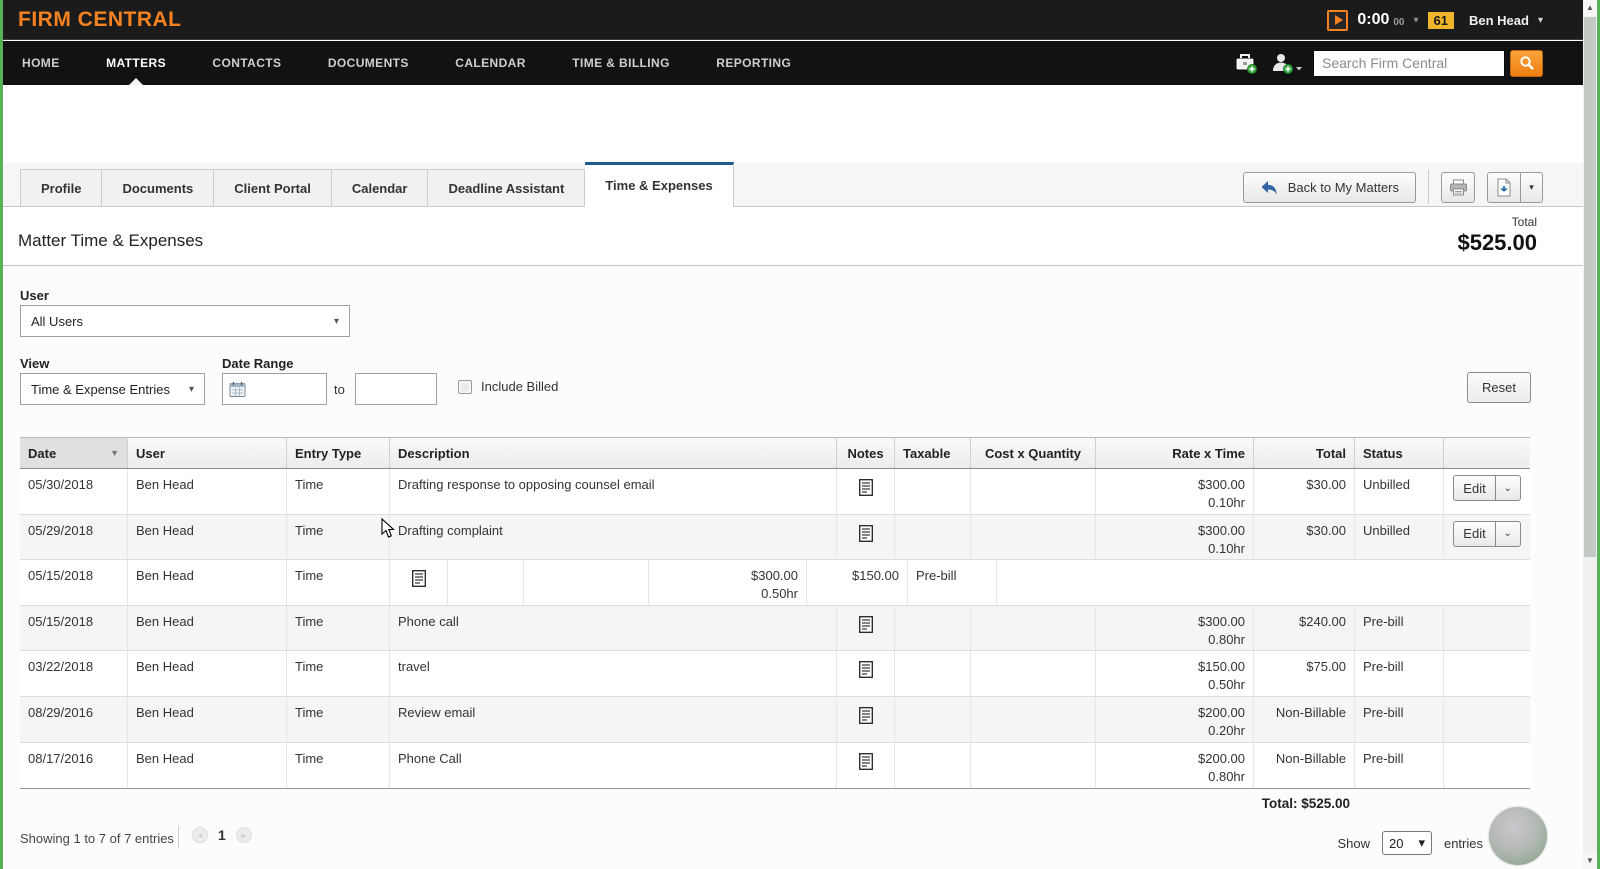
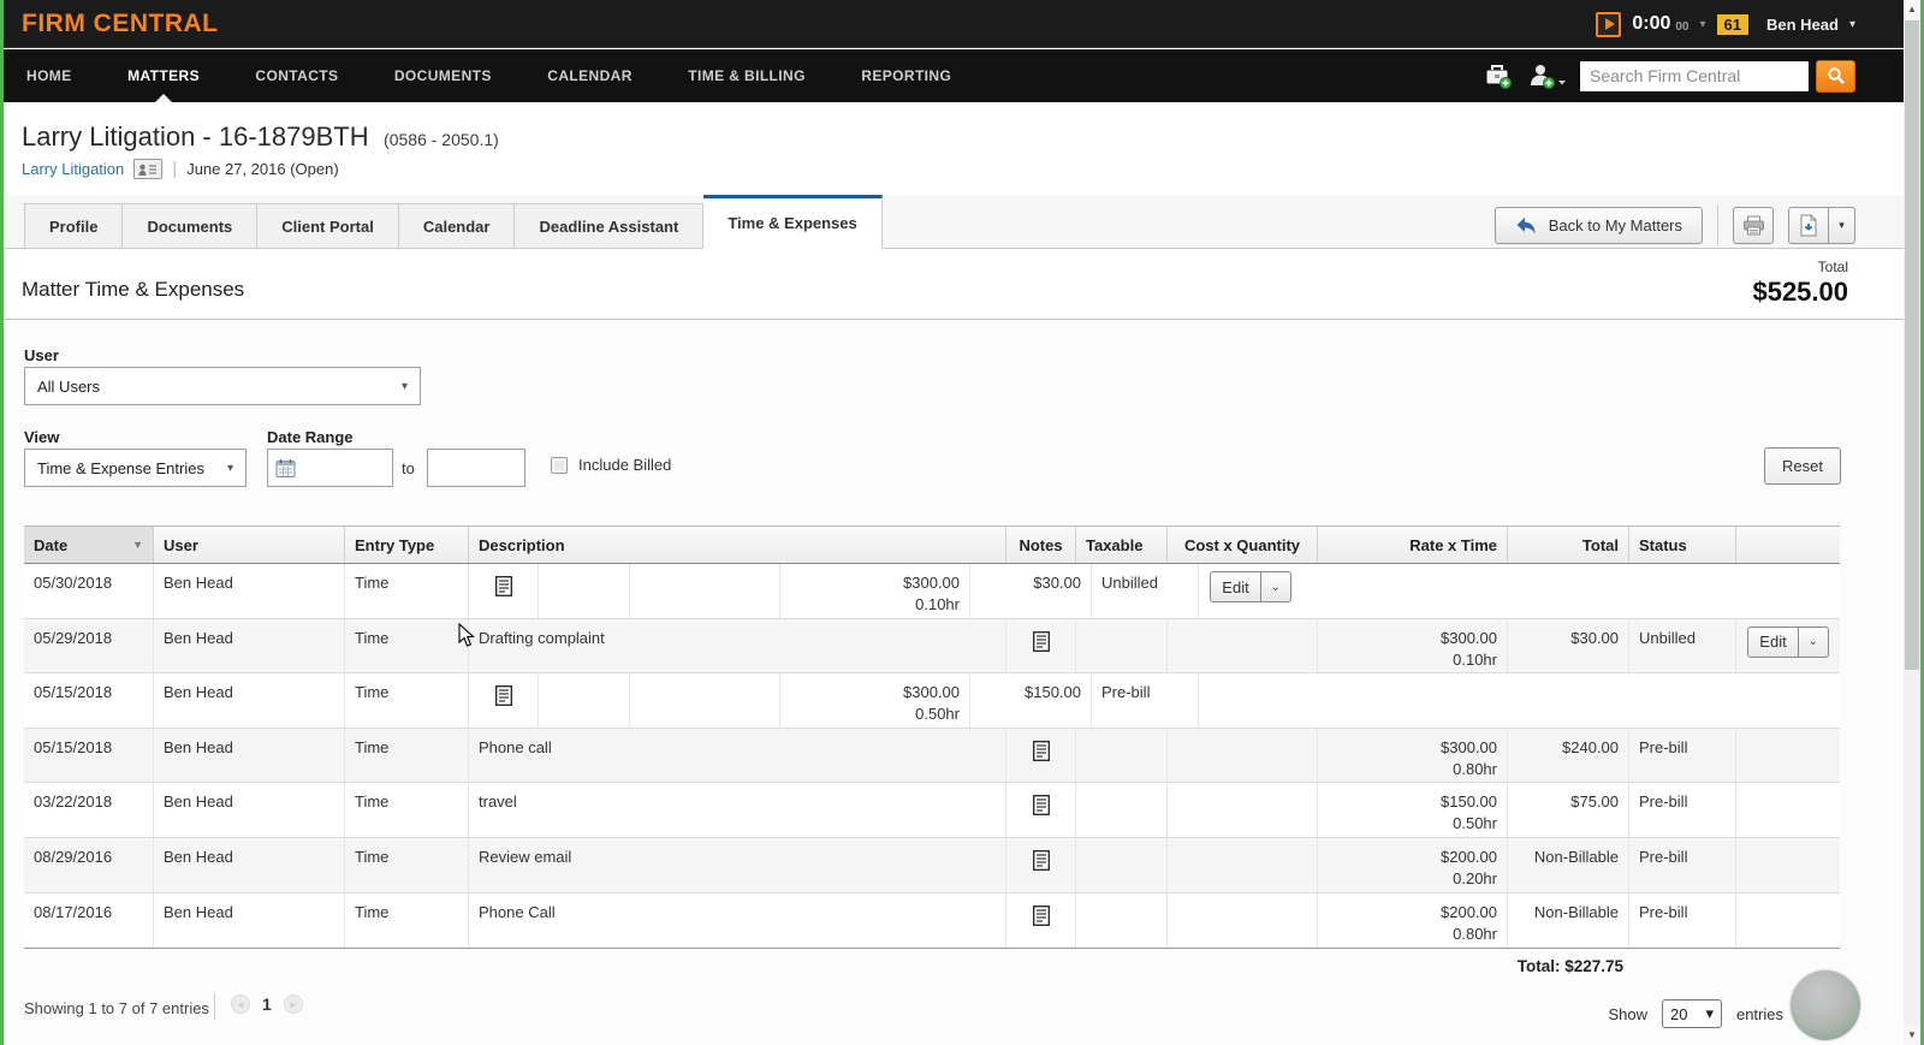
  FIRM CENTRAL
  0:00
  00
  ▾
  61
  Ben Head
  ▾
  HOME MATTERS CONTACTS DOCUMENTS CALENDAR TIME & BILLING REPORTING
  Search Firm Central
+ Larry Litigation - 16-1879BTH (0586 - 2050.1)
+ Larry Litigation
+ |
+ June 27, 2016 (Open)
  Profile
  Documents
  Client Portal
  Calendar
  Deadline Assistant
  Time & Expenses
  Back to My Matters
  ▾
  Matter Time & Expenses
  Total
  $525.00
  User
  All Users
  ▾
  View
  Time & Expense Entries
  ▾
  Date Range
  to
  Include Billed
  Reset
  Date
  ▼
  User
  Entry Type
  Description
  Notes
  Taxable
  Cost x Quantity
  Rate x Time
  Total
  Status
  05/30/2018
  Ben Head
  Time
- Drafting response to opposing counsel email
  $300.00
  0.10hr
  $30.00
  Unbilled
  Edit
  ⌄
  05/29/2018
  Ben Head
  Time
  Drafting complaint
  $300.00
  0.10hr
  $30.00
  Unbilled
  Edit
  ⌄
  05/15/2018
  Ben Head
  Time
  $300.00
  0.50hr
  $150.00
  Pre-bill
  05/15/2018
  Ben Head
  Time
  Phone call
  $300.00
  0.80hr
  $240.00
  Pre-bill
  03/22/2018
  Ben Head
  Time
  travel
  $150.00
  0.50hr
  $75.00
  Pre-bill
  08/29/2016
  Ben Head
  Time
  Review email
  $200.00
  0.20hr
  Non-Billable
  Pre-bill
  08/17/2016
  Ben Head
  Time
  Phone Call
  $200.00
  0.80hr
  Non-Billable
  Pre-bill
- Total: $525.00
+ Total: $227.75
  Showing 1 to 7 of 7 entries
  ◄
  1
  ►
  Show
  20
  ▾
  entries
  ▲
  ▼
